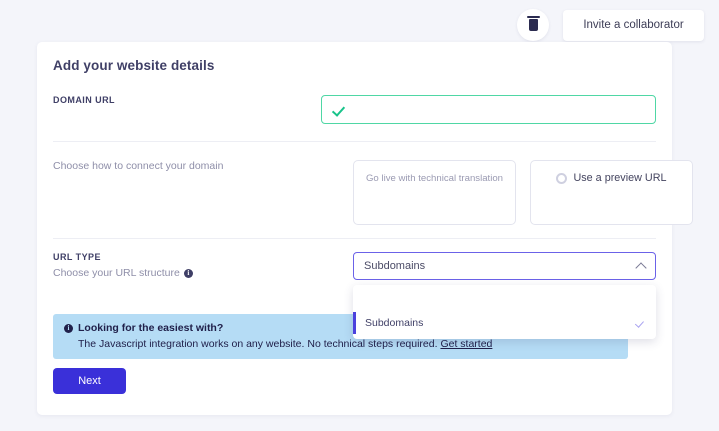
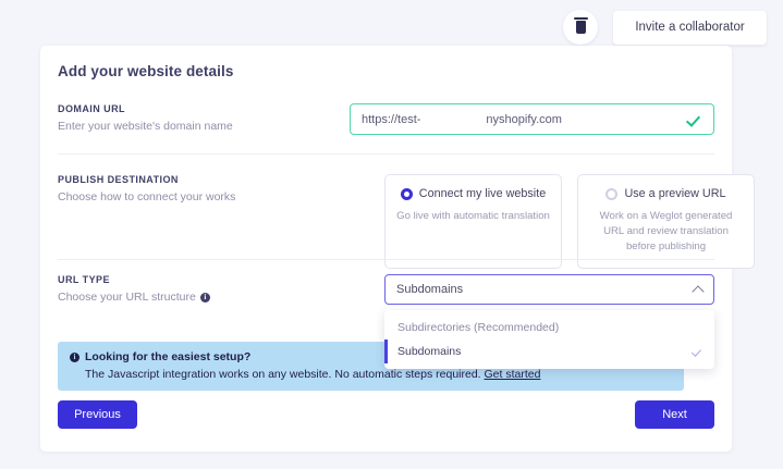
  Invite a collaborator
  Add your website details
  DOMAIN URL
+ Enter your website's domain name
+ https://test- nyshopify.com
+ PUBLISH DESTINATION
- Choose how to connect your domain
+ Choose how to connect your works
+ Connect my live website
- Go live with technical translation
+ Go live with automatic translation
  Use a preview URL
+ Work on a Weglot generated URL and review translation before publishing
  URL TYPE
  Choose your URL structure
  i
  Subdomains
+ Subdirectories (Recommended)
  Subdomains
  i
- Looking for the easiest with?
+ Looking for the easiest setup?
- The Javascript integration works on any website. No technical steps required. Get started
+ The Javascript integration works on any website. No automatic steps required. Get started
+ Previous
  Next
